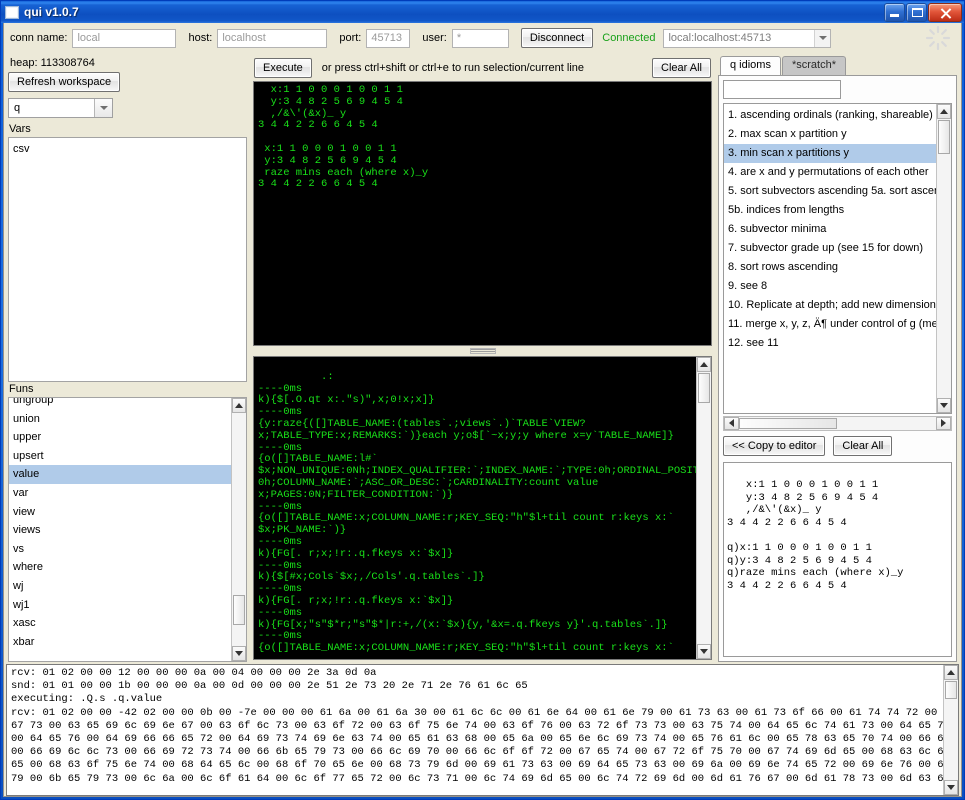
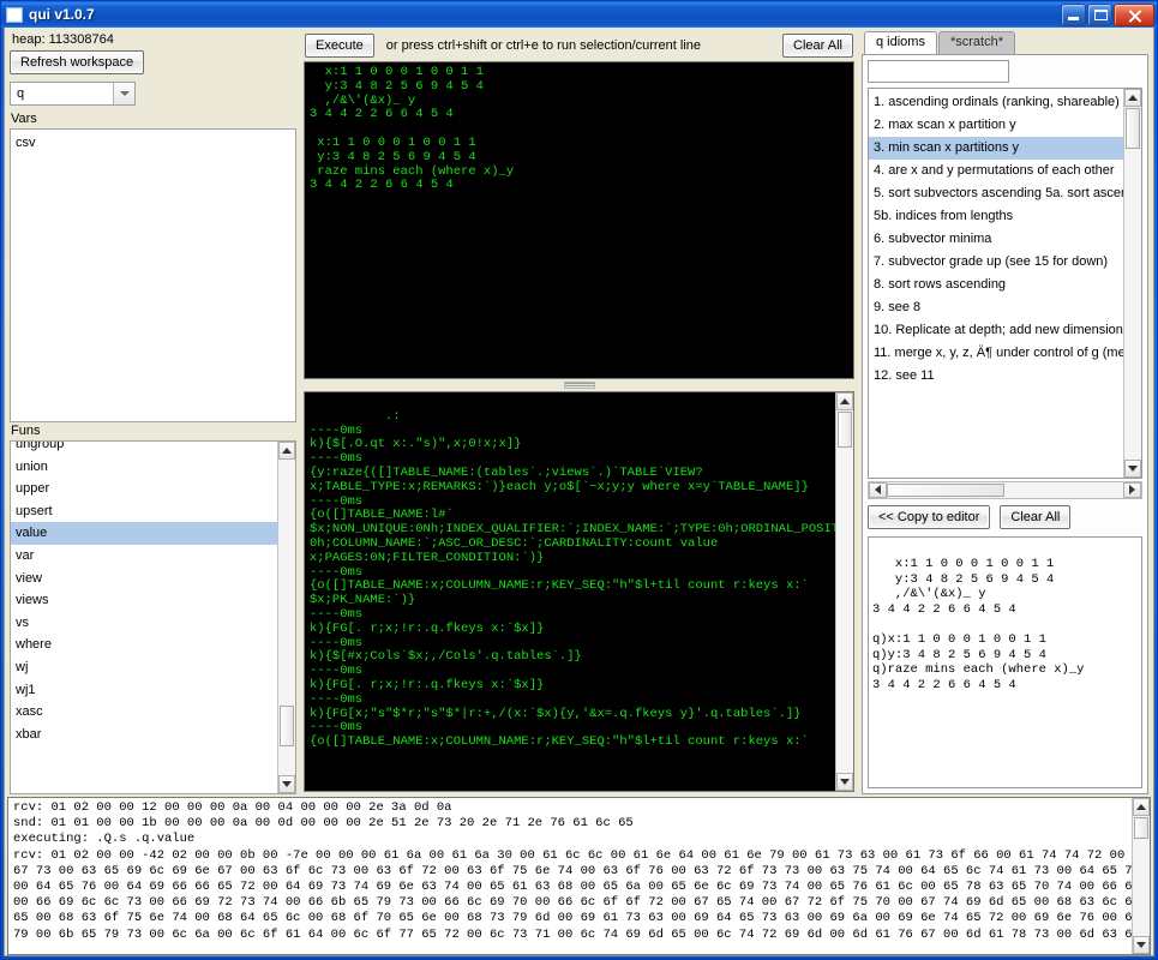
  qui v1.0.7
- conn name:
- local
- host:
- localhost
- port:
- 45713
- user:
- *
- Disconnect
- Connected
- local:localhost:45713
  heap: 113308764
  Refresh workspace
  q
  Vars
  csv
  Funs
  ungroup
  union
  upper
  upsert
  value
  var
  view
  views
  vs
  where
  wj
  wj1
  xasc
  xbar
  Execute
  or press ctrl+shift or ctrl+e to run selection/current line
  Clear All
  x:1 1 0 0 0 1 0 0 1 1
  y:3 4 8 2 5 6 9 4 5 4
  ,/&\'(&x)_ y
  3 4 4 2 2 6 6 4 5 4
  x:1 1 0 0 0 1 0 0 1 1
  y:3 4 8 2 5 6 9 4 5 4
  raze mins each (where x)_y
  3 4 4 2 2 6 6 4 5 4
  .:
  ----0ms
  k){$[.O.qt x:."s)",x;0!x;x]}
  ----0ms
  {y:raze{([]TABLE_NAME:(tables`.;views`.)`TABLE`VIEW?
  x;TABLE_TYPE:x;REMARKS:`)}each y;o$[`~x;y;y where x=y`TABLE_NAME]}
  ----0ms
  {o([]TABLE_NAME:l#`
  $x;NON_UNIQUE:0Nh;INDEX_QUALIFIER:`;INDEX_NAME:`;TYPE:0h;ORDINAL_POSI
  0h;COLUMN_NAME:`;ASC_OR_DESC:`;CARDINALITY:count value
  x;PAGES:0N;FILTER_CONDITION:`)}
  ----0ms
  {o([]TABLE_NAME:x;COLUMN_NAME:r;KEY_SEQ:"h"$l+til count r:keys x:`
  $x;PK_NAME:`)}
  ----0ms
  k){FG[. r;x;!r:.q.fkeys x:`$x]}
  ----0ms
  k){$[#x;Cols`$x;,/Cols'.q.tables`.]}
  ----0ms
  k){FG[. r;x;!r:.q.fkeys x:`$x]}
  ----0ms
  k){FG[x;"s"$*r;"s"$*|r:+,/(x:`$x){y,'&x=.q.fkeys y}'.q.tables`.]}
  ----0ms
  {o([]TABLE_NAME:x;COLUMN_NAME:r;KEY_SEQ:"h"$l+til count r:keys x:`
  q idioms
  *scratch*
  1. ascending ordinals (ranking, shareable)
  2. max scan x partition y
  3. min scan x partitions y
  4. are x and y permutations of each other
  5. sort subvectors ascending 5a. sort asce
  5b. indices from lengths
  6. subvector minima
  7. subvector grade up (see 15 for down)
  8. sort rows ascending
  9. see 8
  10. Replicate at depth; add new dimension
  11. merge x, y, z, Ä¶ under control of g (me
  12. see 11
  << Copy to editor
  Clear All
  x:1 1 0 0 0 1 0 0 1 1
  y:3 4 8 2 5 6 9 4 5 4
  ,/&\'(&x)_ y
  3 4 4 2 2 6 6 4 5 4
  q)x:1 1 0 0 0 1 0 0 1 1
  q)y:3 4 8 2 5 6 9 4 5 4
  q)raze mins each (where x)_y
  3 4 4 2 2 6 6 4 5 4
  rcv: 01 02 00 00 12 00 00 00 0a 00 04 00 00 00 2e 3a 0d 0a
  snd: 01 01 00 00 1b 00 00 00 0a 00 0d 00 00 00 2e 51 2e 73 20 2e 71 2e 76 61 6c 65
  executing: .Q.s .q.value
  rcv: 01 02 00 00 -42 02 00 00 0b 00 -7e 00 00 00 61 6a 00 61 6a 30 00 61 6c 6c 00 61 6e 64 00 61 6e 79 00 61 73 63 00 61 73 6f 66 00 61 74 74 72 00
  67 73 00 63 65 69 6c 69 6e 67 00 63 6f 6c 73 00 63 6f 72 00 63 6f 75 6e 74 00 63 6f 76 00 63 72 6f 73 73 00 63 75 74 00 64 65 6c 74 61 73 00 64 65 7
  00 64 65 76 00 64 69 66 66 65 72 00 64 69 73 74 69 6e 63 74 00 65 61 63 68 00 65 6a 00 65 6e 6c 69 73 74 00 65 76 61 6c 00 65 78 63 65 70 74 00 66 6
  00 66 69 6c 6c 73 00 66 69 72 73 74 00 66 6b 65 79 73 00 66 6c 69 70 00 66 6c 6f 6f 72 00 67 65 74 00 67 72 6f 75 70 00 67 74 69 6d 65 00 68 63 6c 6
  65 00 68 63 6f 75 6e 74 00 68 64 65 6c 00 68 6f 70 65 6e 00 68 73 79 6d 00 69 61 73 63 00 69 64 65 73 63 00 69 6a 00 69 6e 74 65 72 00 69 6e 76 00 6
  79 00 6b 65 79 73 00 6c 6a 00 6c 6f 61 64 00 6c 6f 77 65 72 00 6c 73 71 00 6c 74 69 6d 65 00 6c 74 72 69 6d 00 6d 61 76 67 00 6d 61 78 73 00 6d 63 6
